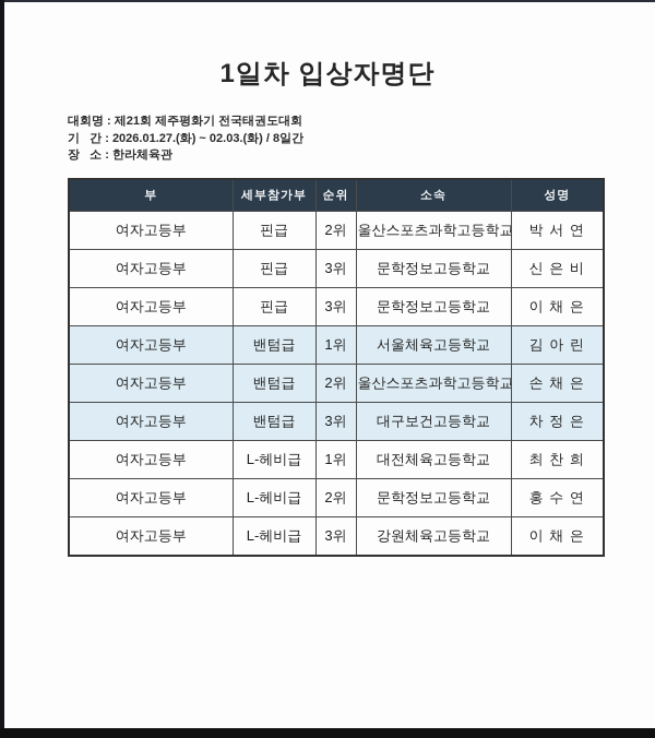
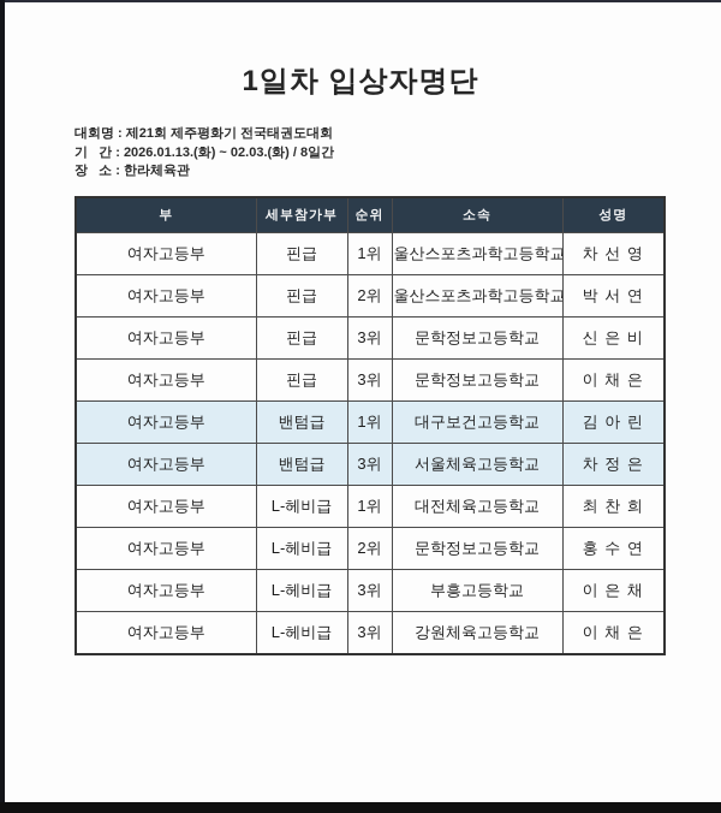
  1일차 입상자명단
  대회명 : 제21회 제주평화기 전국태권도대회
- 기 간 : 2026.01.27.(화) ~ 02.03.(화) / 8일간
+ 기 간 : 2026.01.13.(화) ~ 02.03.(화) / 8일간
  장 소 : 한라체육관
  부	세부참가부	순위	소속	성명
+ 여자고등부	핀급	1위	울산스포츠과학고등학교	차 선 영
  여자고등부	핀급	2위	울산스포츠과학고등학교	박 서 연
  여자고등부	핀급	3위	문학정보고등학교	신 은 비
  여자고등부	핀급	3위	문학정보고등학교	이 채 은
- 여자고등부	밴텀급	1위	서울체육고등학교	김 아 린
+ 여자고등부	밴텀급	1위	대구보건고등학교	김 아 린
- 여자고등부	밴텀급	2위	울산스포츠과학고등학교	손 채 은
- 여자고등부	밴텀급	3위	대구보건고등학교	차 정 은
+ 여자고등부	밴텀급	3위	서울체육고등학교	차 정 은
  여자고등부	L-헤비급	1위	대전체육고등학교	최 찬 희
  여자고등부	L-헤비급	2위	문학정보고등학교	홍 수 연
+ 여자고등부	L-헤비급	3위	부흥고등학교	이 은 채
  여자고등부	L-헤비급	3위	강원체육고등학교	이 채 은
